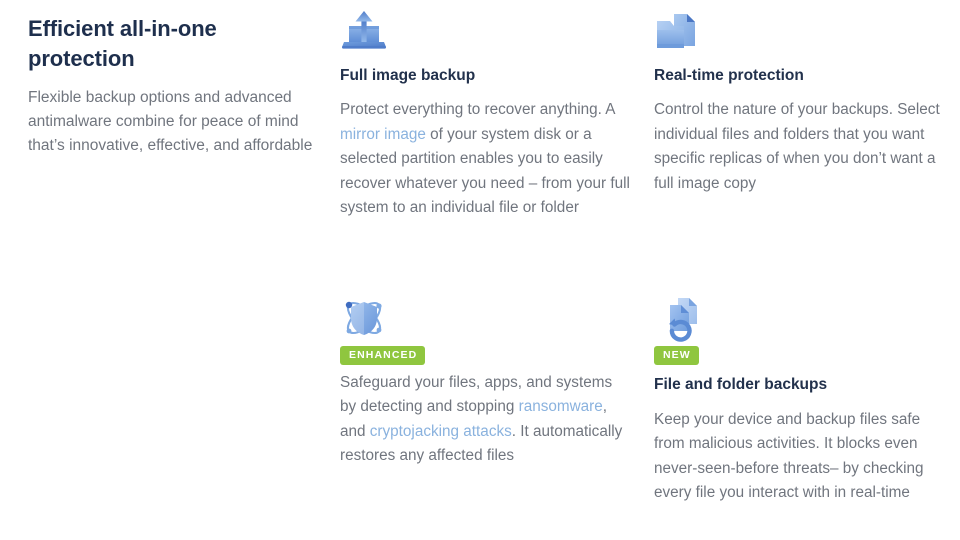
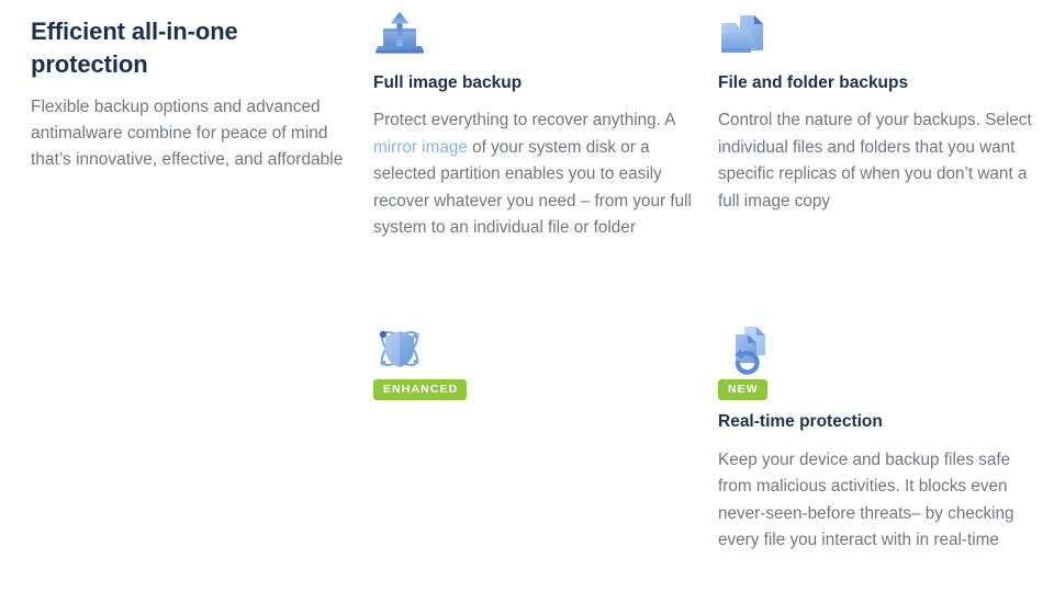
  Efficient all-in-one protection
  Flexible backup options and advanced antimalware combine for peace of mind that’s innovative, effective, and affordable
  Full image backup
  Protect everything to recover anything. A mirror image of your system disk or a selected partition enables you to easily recover whatever you need – from your full system to an individual file or folder
- Real-time protection
+ File and folder backups
  Control the nature of your backups. Select individual files and folders that you want specific replicas of when you don’t want a full image copy
  ENHANCED
- Safeguard your files, apps, and systems by detecting and stopping ransomware, and cryptojacking attacks. It automatically restores any affected files
  NEW
- File and folder backups
+ Real-time protection
  Keep your device and backup files safe from malicious activities. It blocks even never-seen-before threats– by checking every file you interact with in real-time
